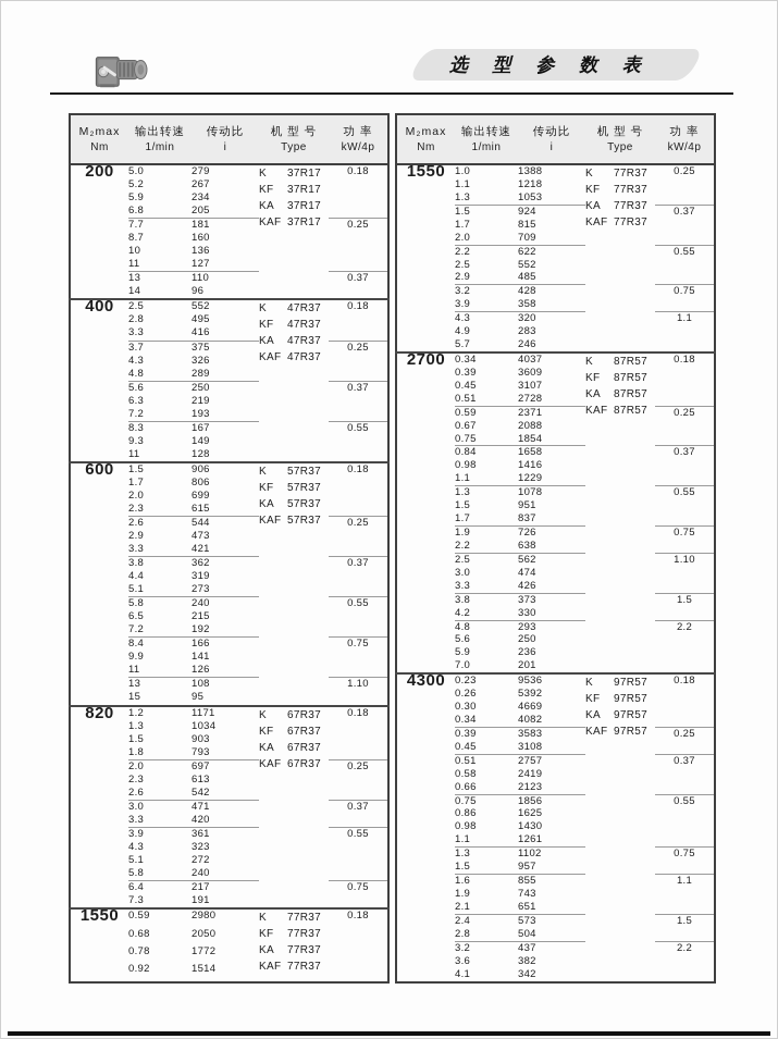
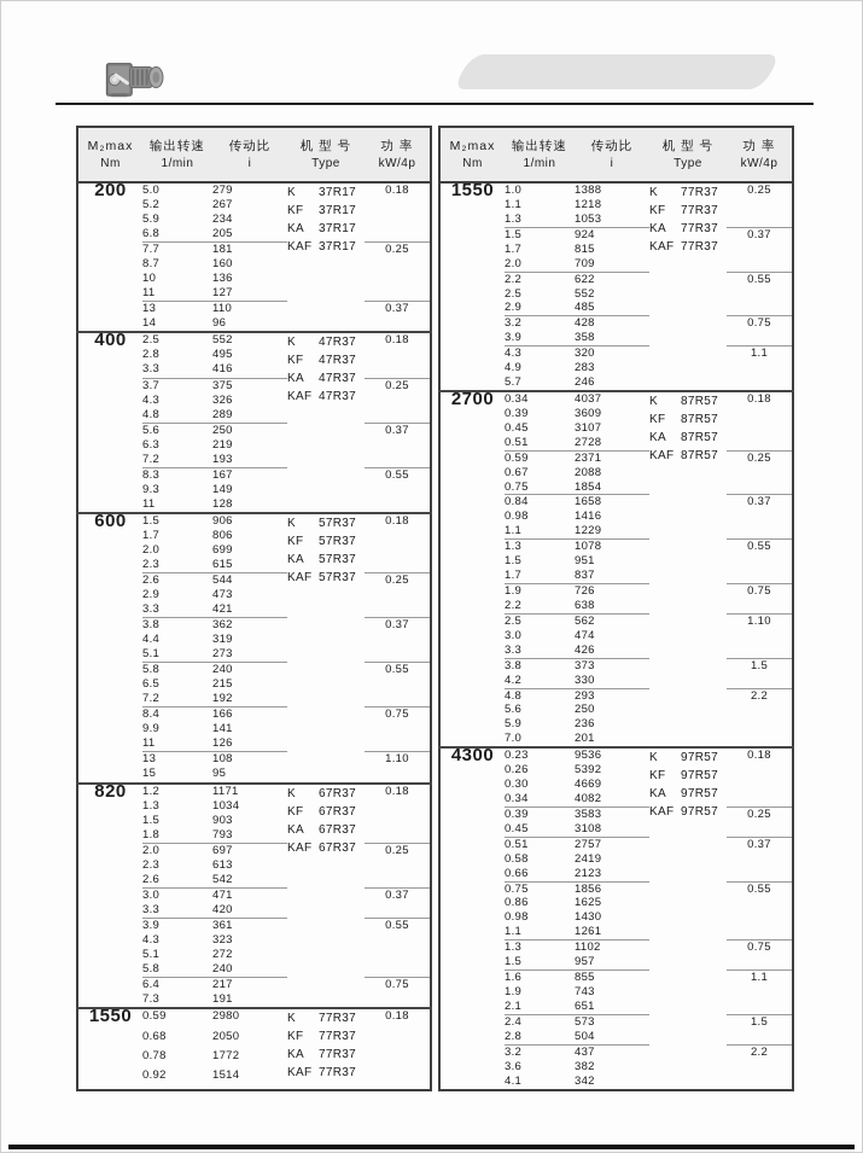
- 选 型 参 数 表
  M₂maxNm	输出转速1/min	传动比i	机 型 号Type	功 率kW/4p
  200	5.0	279	K 37R17KF 37R17KA 37R17KAF 37R17	0.18
  5.2	267
  5.9	234
  6.8	205
  7.7	181	0.25
  8.7	160
  10	136
  11	127
  13	110	0.37
  14	96
  400	2.5	552	K 47R37KF 47R37KA 47R37KAF 47R37	0.18
  2.8	495
  3.3	416
  3.7	375	0.25
  4.3	326
  4.8	289
  5.6	250	0.37
  6.3	219
  7.2	193
  8.3	167	0.55
  9.3	149
  11	128
  600	1.5	906	K 57R37KF 57R37KA 57R37KAF 57R37	0.18
  1.7	806
  2.0	699
  2.3	615
  2.6	544	0.25
  2.9	473
  3.3	421
  3.8	362	0.37
  4.4	319
  5.1	273
  5.8	240	0.55
  6.5	215
  7.2	192
  8.4	166	0.75
  9.9	141
  11	126
  13	108	1.10
  15	95
  820	1.2	1171	K 67R37KF 67R37KA 67R37KAF 67R37	0.18
  1.3	1034
  1.5	903
  1.8	793
  2.0	697	0.25
  2.3	613
  2.6	542
  3.0	471	0.37
  3.3	420
  3.9	361	0.55
  4.3	323
  5.1	272
  5.8	240
  6.4	217	0.75
  7.3	191
  1550	0.59	2980	K 77R37KF 77R37KA 77R37KAF 77R37	0.18
  0.68	2050
  0.78	1772
  0.92	1514
  M₂maxNm	输出转速1/min	传动比i	机 型 号Type	功 率kW/4p
  1550	1.0	1388	K 77R37KF 77R37KA 77R37KAF 77R37	0.25
  1.1	1218
  1.3	1053
  1.5	924	0.37
  1.7	815
  2.0	709
  2.2	622	0.55
  2.5	552
  2.9	485
  3.2	428	0.75
  3.9	358
  4.3	320	1.1
  4.9	283
  5.7	246
  2700	0.34	4037	K 87R57KF 87R57KA 87R57KAF 87R57	0.18
  0.39	3609
  0.45	3107
  0.51	2728
  0.59	2371	0.25
  0.67	2088
  0.75	1854
  0.84	1658	0.37
  0.98	1416
  1.1	1229
  1.3	1078	0.55
  1.5	951
  1.7	837
  1.9	726	0.75
  2.2	638
  2.5	562	1.10
  3.0	474
  3.3	426
  3.8	373	1.5
  4.2	330
  4.8	293	2.2
  5.6	250
  5.9	236
  7.0	201
  4300	0.23	9536	K 97R57KF 97R57KA 97R57KAF 97R57	0.18
  0.26	5392
  0.30	4669
  0.34	4082
  0.39	3583	0.25
  0.45	3108
  0.51	2757	0.37
  0.58	2419
  0.66	2123
  0.75	1856	0.55
  0.86	1625
  0.98	1430
  1.1	1261
  1.3	1102	0.75
  1.5	957
  1.6	855	1.1
  1.9	743
  2.1	651
  2.4	573	1.5
  2.8	504
  3.2	437	2.2
  3.6	382
  4.1	342
